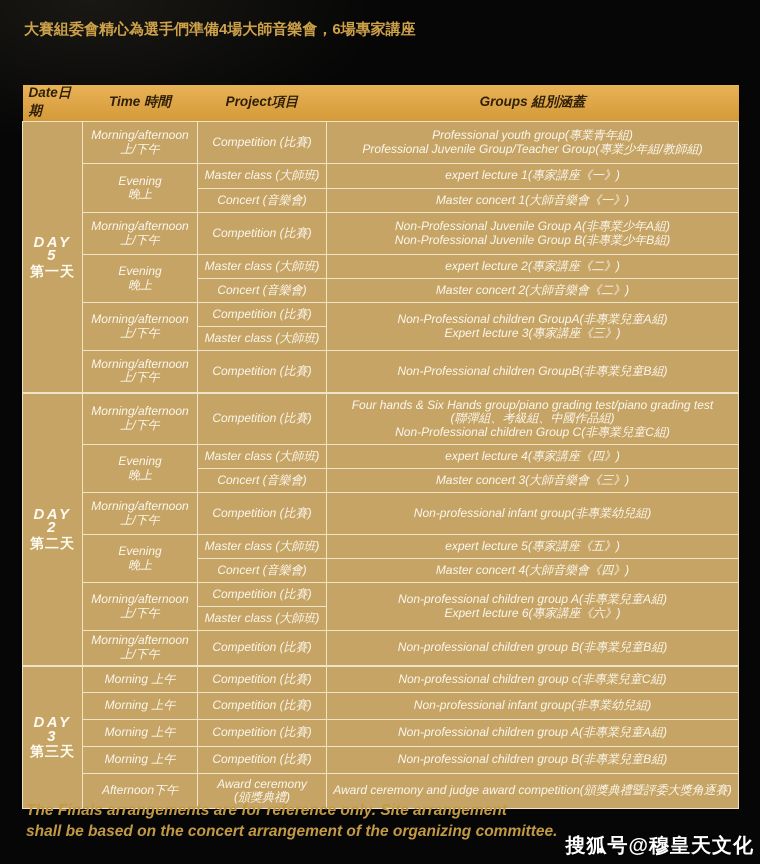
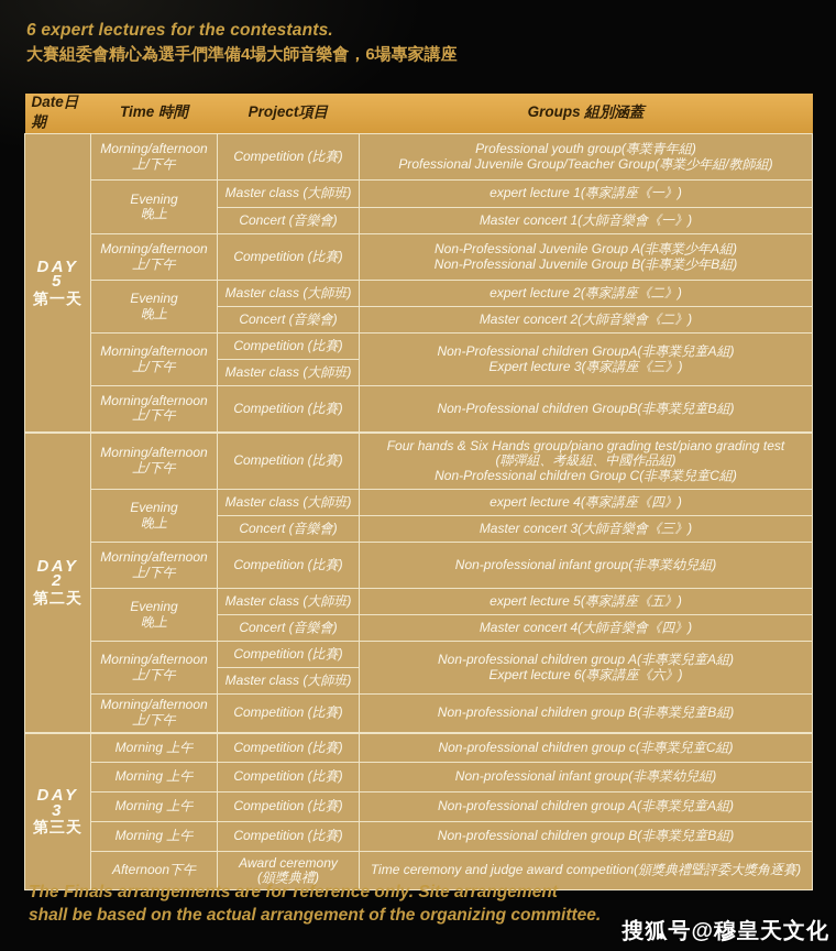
+ 6 expert lectures for the contestants.
  大賽組委會精心為選手們準備4場大師音樂會，6場專家講座
  Date日期	Time 時間	Project項目	Groups 組別涵蓋
  DAY 5 第一天	Morning/afternoon上/下午	Competition (比賽)	Professional youth group(專業青年組)Professional Juvenile Group/Teacher Group(專業少年組/教師組)
  Evening晚上	Master class (大師班)	expert lecture 1(專家講座《一》)
  Concert (音樂會)	Master concert 1(大師音樂會《一》)
  Morning/afternoon上/下午	Competition (比賽)	Non-Professional Juvenile Group A(非專業少年A組)Non-Professional Juvenile Group B(非專業少年B組)
  Evening晚上	Master class (大師班)	expert lecture 2(專家講座《二》)
  Concert (音樂會)	Master concert 2(大師音樂會《二》)
  Morning/afternoon上/下午	Competition (比賽)	Non-Professional children GroupA(非專業兒童A組)Expert lecture 3(專家講座《三》)
  Master class (大師班)
  Morning/afternoon上/下午	Competition (比賽)	Non-Professional children GroupB(非專業兒童B組)
  DAY 2 第二天	Morning/afternoon上/下午	Competition (比賽)	Four hands & Six Hands group/piano grading test/piano grading test(聯彈組、考級組、中國作品組)Non-Professional children Group C(非專業兒童C組)
  Evening晚上	Master class (大師班)	expert lecture 4(專家講座《四》)
  Concert (音樂會)	Master concert 3(大師音樂會《三》)
  Morning/afternoon上/下午	Competition (比賽)	Non-professional infant group(非專業幼兒組)
  Evening晚上	Master class (大師班)	expert lecture 5(專家講座《五》)
  Concert (音樂會)	Master concert 4(大師音樂會《四》)
  Morning/afternoon上/下午	Competition (比賽)	Non-professional children group A(非專業兒童A組)Expert lecture 6(專家講座《六》)
  Master class (大師班)
  Morning/afternoon上/下午	Competition (比賽)	Non-professional children group B(非專業兒童B組)
  DAY 3 第三天	Morning 上午	Competition (比賽)	Non-professional children group c(非專業兒童C組)
  Morning 上午	Competition (比賽)	Non-professional infant group(非專業幼兒組)
  Morning 上午	Competition (比賽)	Non-professional children group A(非專業兒童A組)
  Morning 上午	Competition (比賽)	Non-professional children group B(非專業兒童B組)
- Afternoon下午	Award ceremony(頒獎典禮)	Award ceremony and judge award competition(頒獎典禮暨評委大獎角逐賽)
+ Afternoon下午	Award ceremony(頒獎典禮)	Time ceremony and judge award competition(頒獎典禮暨評委大獎角逐賽)
  The Finals arrangements are for reference only. Site arrangement
- shall be based on the concert arrangement of the organizing committee.
+ shall be based on the actual arrangement of the organizing committee.
  搜狐号@穆皇天文化
